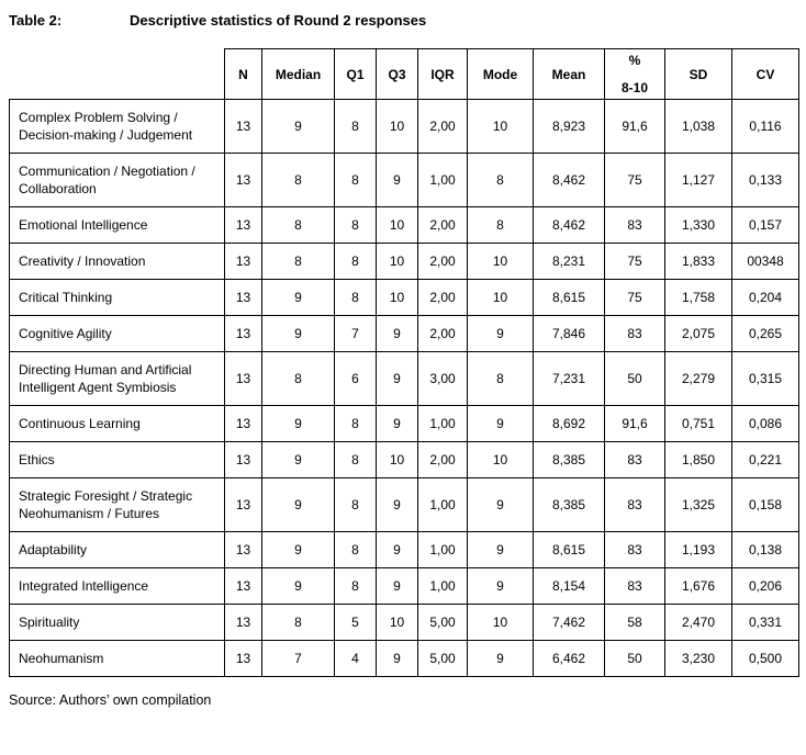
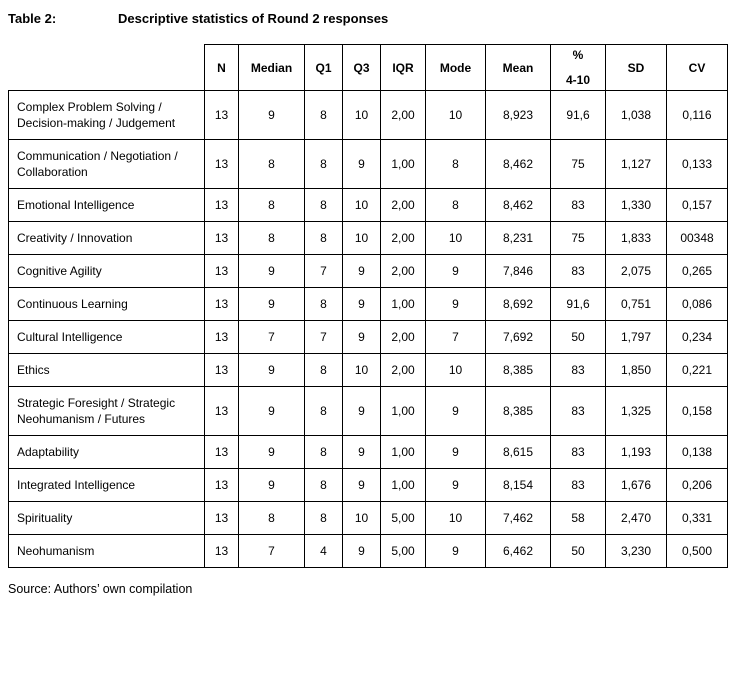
  Table 2: Descriptive statistics of Round 2 responses
- 	N	Median	Q1	Q3	IQR	Mode	Mean	%8-10	SD	CV
+ 	N	Median	Q1	Q3	IQR	Mode	Mean	%4-10	SD	CV
  Complex Problem Solving / Decision-making / Judgement	13	9	8	10	2,00	10	8,923	91,6	1,038	0,116
  Communication / Negotiation / Collaboration	13	8	8	9	1,00	8	8,462	75	1,127	0,133
  Emotional Intelligence	13	8	8	10	2,00	8	8,462	83	1,330	0,157
  Creativity / Innovation	13	8	8	10	2,00	10	8,231	75	1,833	00348
- Critical Thinking	13	9	8	10	2,00	10	8,615	75	1,758	0,204
  Cognitive Agility	13	9	7	9	2,00	9	7,846	83	2,075	0,265
- Directing Human and Artificial Intelligent Agent Symbiosis	13	8	6	9	3,00	8	7,231	50	2,279	0,315
  Continuous Learning	13	9	8	9	1,00	9	8,692	91,6	0,751	0,086
+ Cultural Intelligence	13	7	7	9	2,00	7	7,692	50	1,797	0,234
  Ethics	13	9	8	10	2,00	10	8,385	83	1,850	0,221
  Strategic Foresight / Strategic Neohumanism / Futures	13	9	8	9	1,00	9	8,385	83	1,325	0,158
  Adaptability	13	9	8	9	1,00	9	8,615	83	1,193	0,138
  Integrated Intelligence	13	9	8	9	1,00	9	8,154	83	1,676	0,206
- Spirituality	13	8	5	10	5,00	10	7,462	58	2,470	0,331
+ Spirituality	13	8	8	10	5,00	10	7,462	58	2,470	0,331
  Neohumanism	13	7	4	9	5,00	9	6,462	50	3,230	0,500
  Source: Authors’ own compilation
